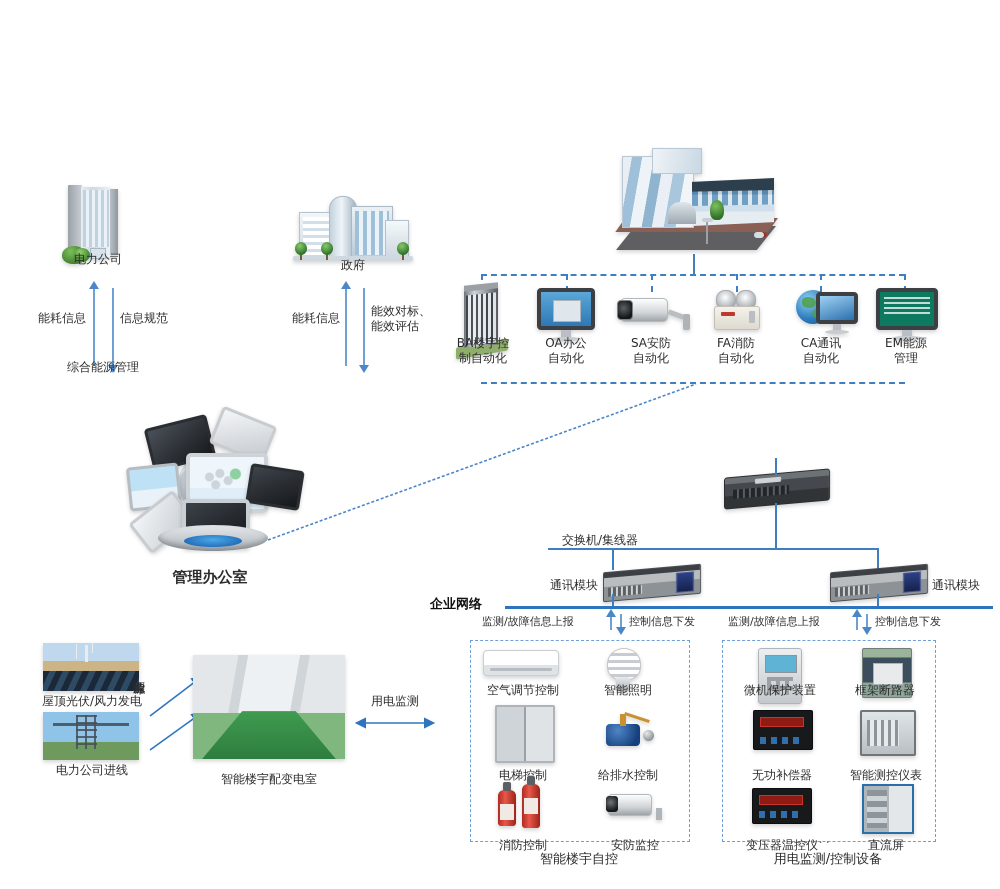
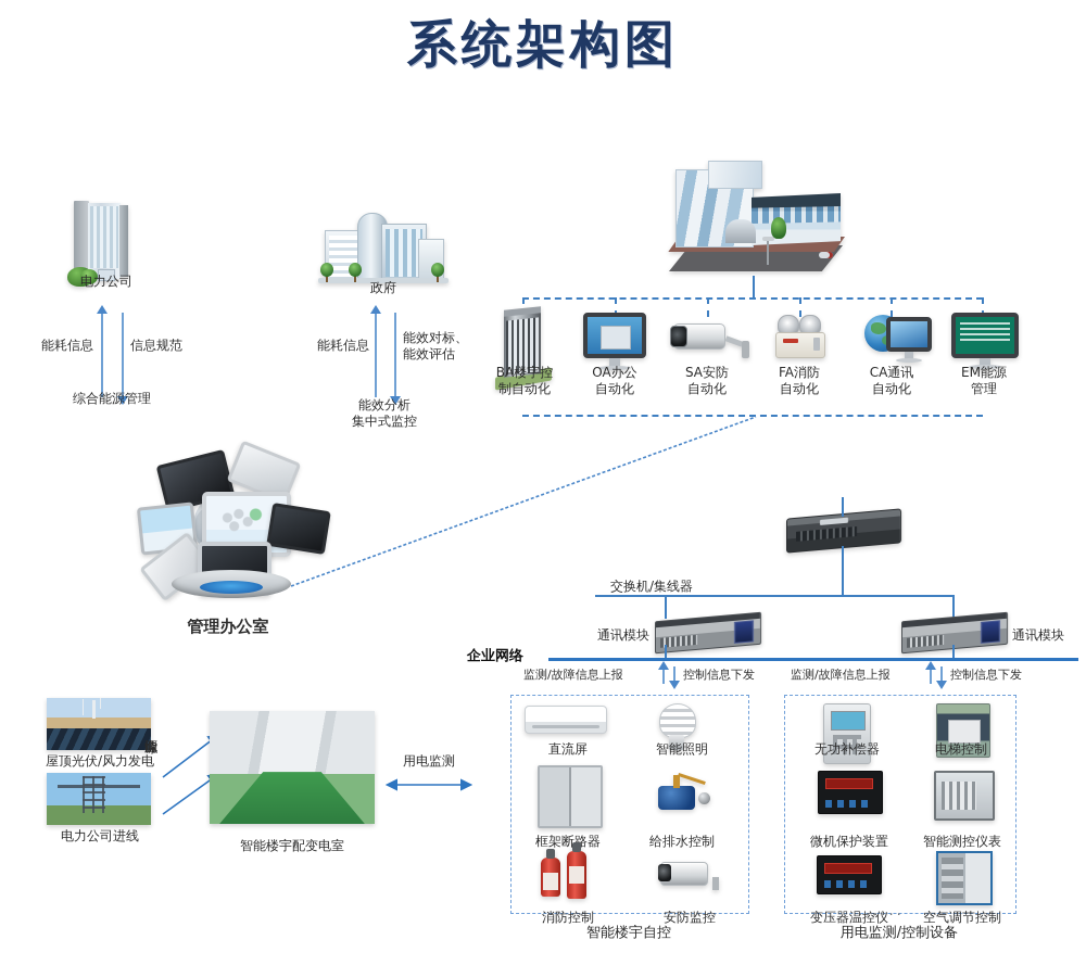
+ 系统架构图
  电力公司
  能耗信息
  信息规范
  综合能源管理
  政府
  能耗信息
  能效对标、
  能效评估
+ 能效分析
+ 集中式监控
  BA楼宇控
  制自动化
  OA办公
  自动化
  SA安防
  自动化
  FA消防
  自动化
  CA通讯
  自动化
  EM能源
  管理
  管理办公室
  交换机/集线器
  通讯模块
  通讯模块
  企业网络
  监测/故障信息上报
  控制信息下发
  监测/故障信息上报
  控制信息下发
- 空气调节控制
+ 直流屏
  智能照明
- 电梯控制
+ 框架断路器
  给排水控制
  消防控制
  安防监控
  智能楼宇自控
- 微机保护装置
+ 无功补偿器
- 框架断路器
+ 电梯控制
- 无功补偿器
+ 微机保护装置
  智能测控仪表
  变压器温控仪
- 直流屏
+ 空气调节控制
  ······
  用电监测/控制设备
  屋顶光伏/风力发电
  电力公司进线
  智能楼宇配变电室
  用电监测
